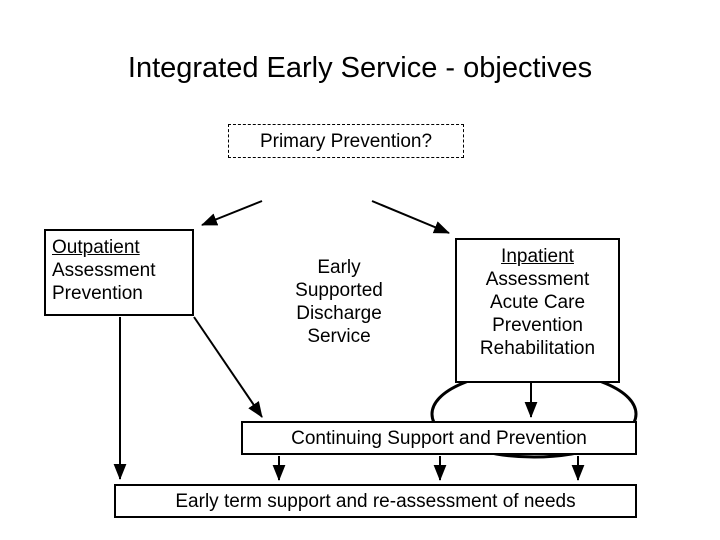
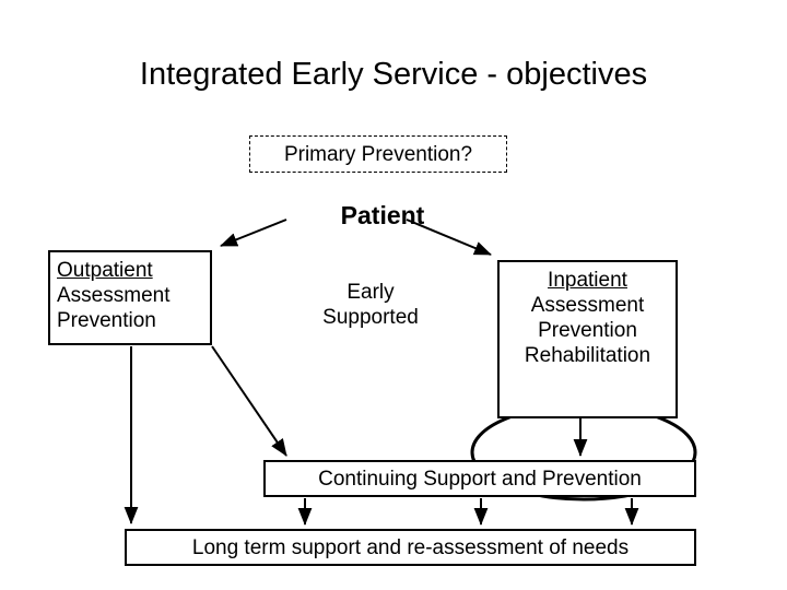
  Integrated Early Service - objectives
  Primary Prevention?
+ Patient
  Outpatient
  Assessment
  Prevention
  Early
  Supported
- Discharge
- Service
  Inpatient
  Assessment
- Acute Care
  Prevention
  Rehabilitation
  Continuing Support and Prevention
- Early term support and re-assessment of needs
+ Long term support and re-assessment of needs
